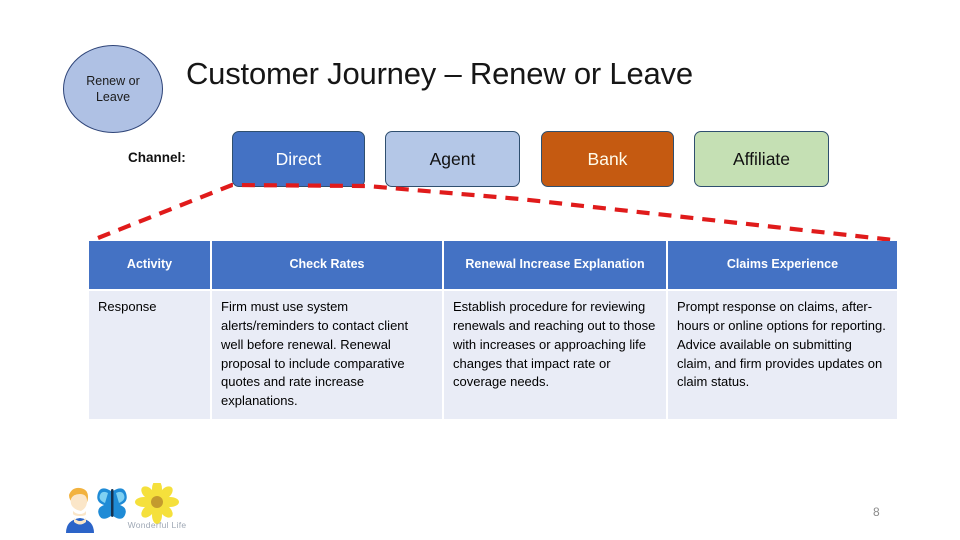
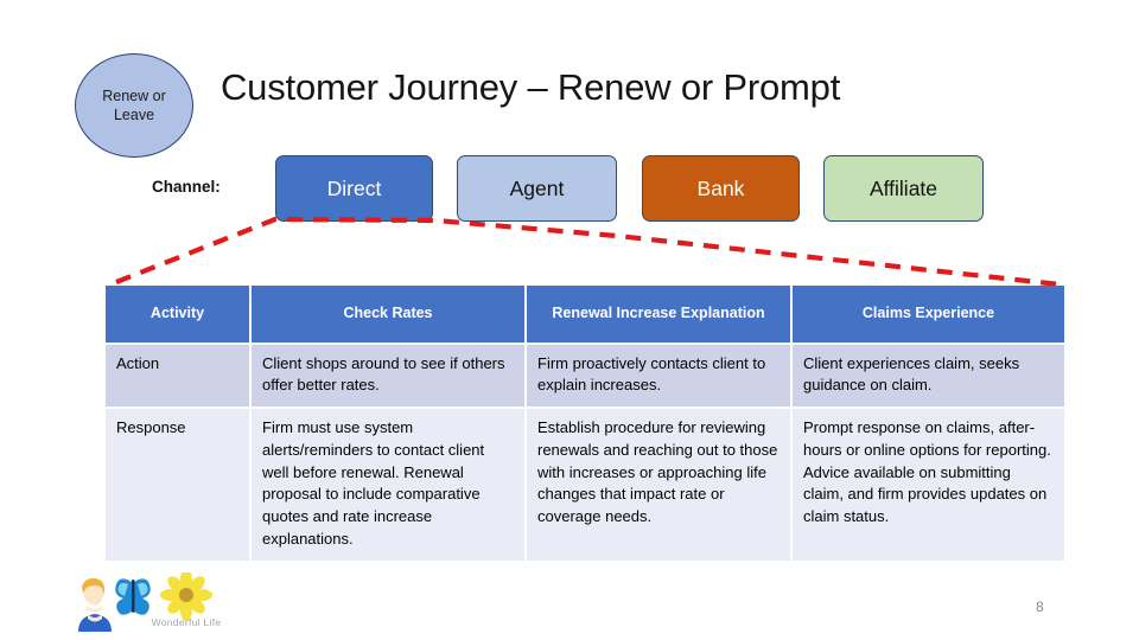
- Customer Journey – Renew or Leave
+ Customer Journey – Renew or Prompt
  Renew or
  Leave
  Channel:
  Direct
  Agent
  Bank
  Affiliate
  Activity	Check Rates	Renewal Increase Explanation	Claims Experience
+ Action	Client shops around to see if others offer better rates.	Firm proactively contacts client to explain increases.	Client experiences claim, seeks guidance on claim.
  Response	Firm must use system alerts/reminders to contact client well before renewal. Renewal proposal to include comparative quotes and rate increase explanations.	Establish procedure for reviewing renewals and reaching out to those with increases or approaching life changes that impact rate or coverage needs.	Prompt response on claims, after-hours or online options for reporting. Advice available on submitting claim, and firm provides updates on claim status.
  Wonderful Life
  8
